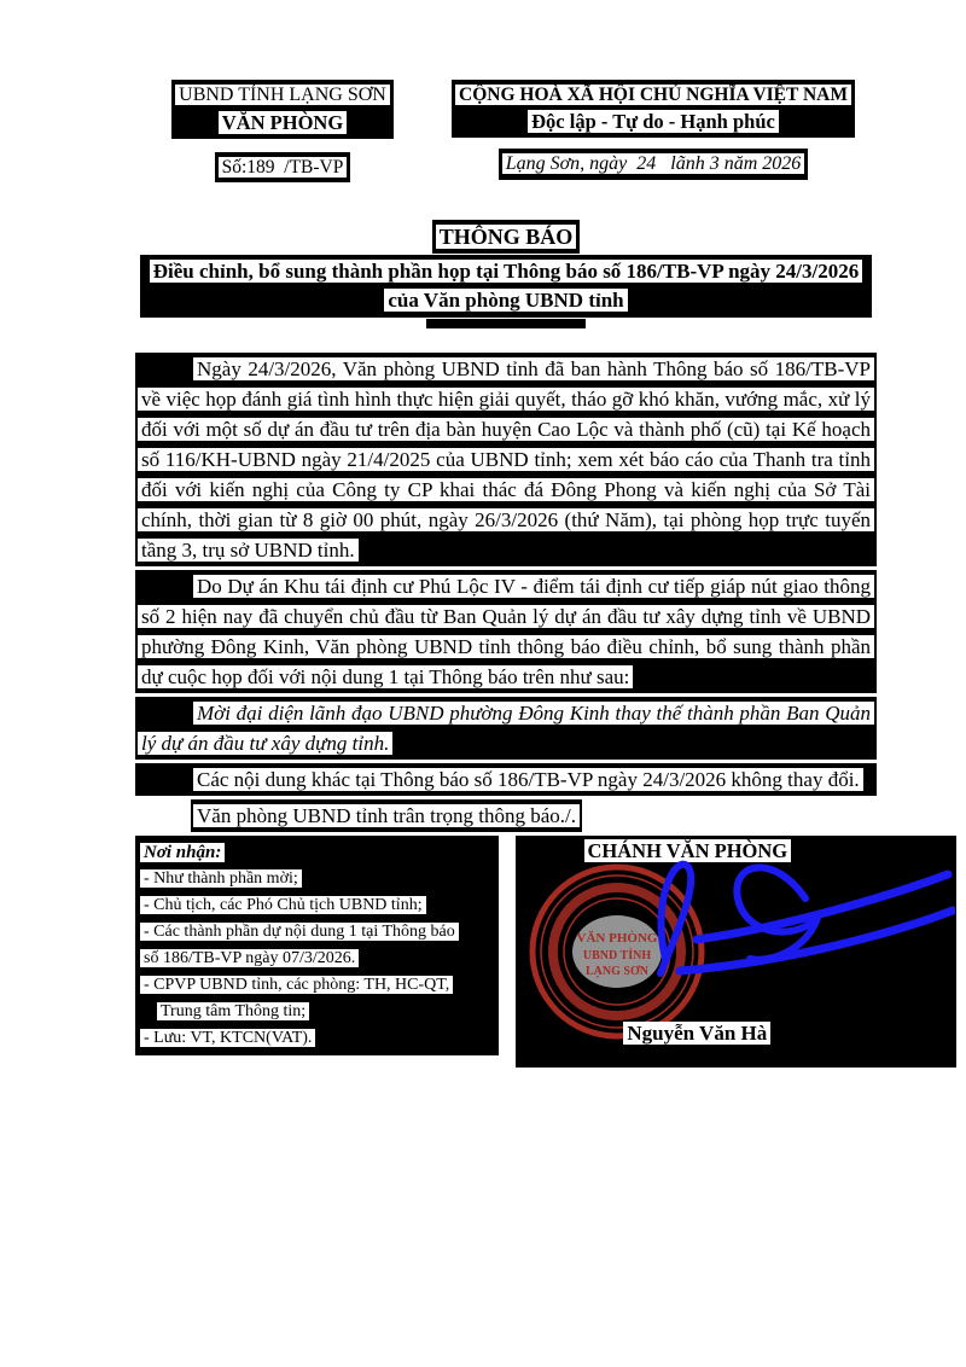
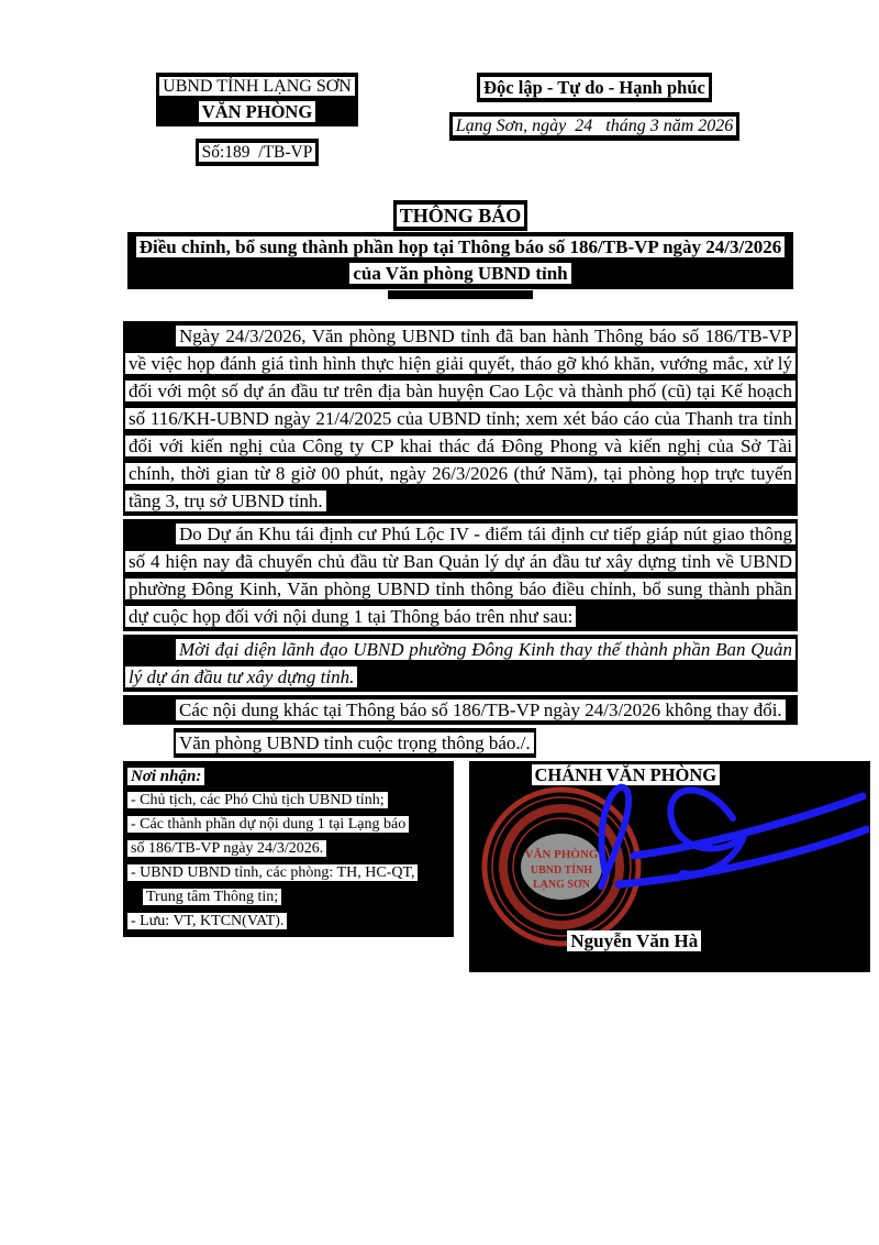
  UBND TỈNH LẠNG SƠN
  VĂN PHÒNG
  Số:189 /TB-VP
- CỘNG HOÀ XÃ HỘI CHỦ NGHĨA VIỆT NAM
  Độc lập - Tự do - Hạnh phúc
- Lạng Sơn, ngày 24 lãnh 3 năm 2026
+ Lạng Sơn, ngày 24 tháng 3 năm 2026
  THÔNG BÁO
  Điều chỉnh, bổ sung thành phần họp tại Thông báo số 186/TB-VP ngày 24/3/2026 của Văn phòng UBND tỉnh
  Ngày 24/3/2026, Văn phòng UBND tỉnh đã ban hành Thông báo số 186/TB-VP về việc họp đánh giá tình hình thực hiện giải quyết, tháo gỡ khó khăn, vướng mắc, xử lý đối với một số dự án đầu tư trên địa bàn huyện Cao Lộc và thành phố (cũ) tại Kế hoạch số 116/KH-UBND ngày 21/4/2025 của UBND tỉnh; xem xét báo cáo của Thanh tra tỉnh đối với kiến nghị của Công ty CP khai thác đá Đông Phong và kiến nghị của Sở Tài chính, thời gian từ 8 giờ 00 phút, ngày 26/3/2026 (thứ Năm), tại phòng họp trực tuyến tầng 3, trụ sở UBND tỉnh.
- Do Dự án Khu tái định cư Phú Lộc IV - điểm tái định cư tiếp giáp nút giao thông số 2 hiện nay đã chuyển chủ đầu từ Ban Quản lý dự án đầu tư xây dựng tỉnh về UBND phường Đông Kinh, Văn phòng UBND tỉnh thông báo điều chỉnh, bổ sung thành phần dự cuộc họp đối với nội dung 1 tại Thông báo trên như sau:
+ Do Dự án Khu tái định cư Phú Lộc IV - điểm tái định cư tiếp giáp nút giao thông số 4 hiện nay đã chuyển chủ đầu từ Ban Quản lý dự án đầu tư xây dựng tỉnh về UBND phường Đông Kinh, Văn phòng UBND tỉnh thông báo điều chỉnh, bổ sung thành phần dự cuộc họp đối với nội dung 1 tại Thông báo trên như sau:
  Mời đại diện lãnh đạo UBND phường Đông Kinh thay thế thành phần Ban Quản lý dự án đầu tư xây dựng tỉnh.
  Các nội dung khác tại Thông báo số 186/TB-VP ngày 24/3/2026 không thay đổi.
- Văn phòng UBND tỉnh trân trọng thông báo./.
+ Văn phòng UBND tỉnh cuộc trọng thông báo./.
  Nơi nhận:
- - Như thành phần mời;
  - Chủ tịch, các Phó Chủ tịch UBND tỉnh;
- - Các thành phần dự nội dung 1 tại Thông báo
+ - Các thành phần dự nội dung 1 tại Lạng báo
- số 186/TB-VP ngày 07/3/2026.
+ số 186/TB-VP ngày 24/3/2026.
- - CPVP UBND tỉnh, các phòng: TH, HC-QT,
+ - UBND UBND tỉnh, các phòng: TH, HC-QT,
  Trung tâm Thông tin;
  - Lưu: VT, KTCN(VAT).
  CHÁNH VĂN PHÒNG
  VĂN PHÒNG
  UBND TỈNH
  LẠNG SƠN
  Nguyễn Văn Hà
